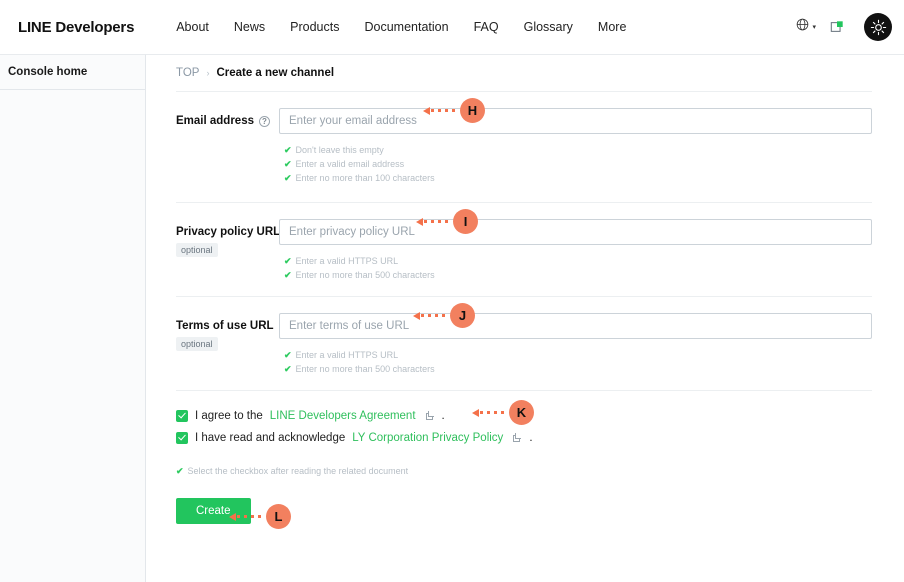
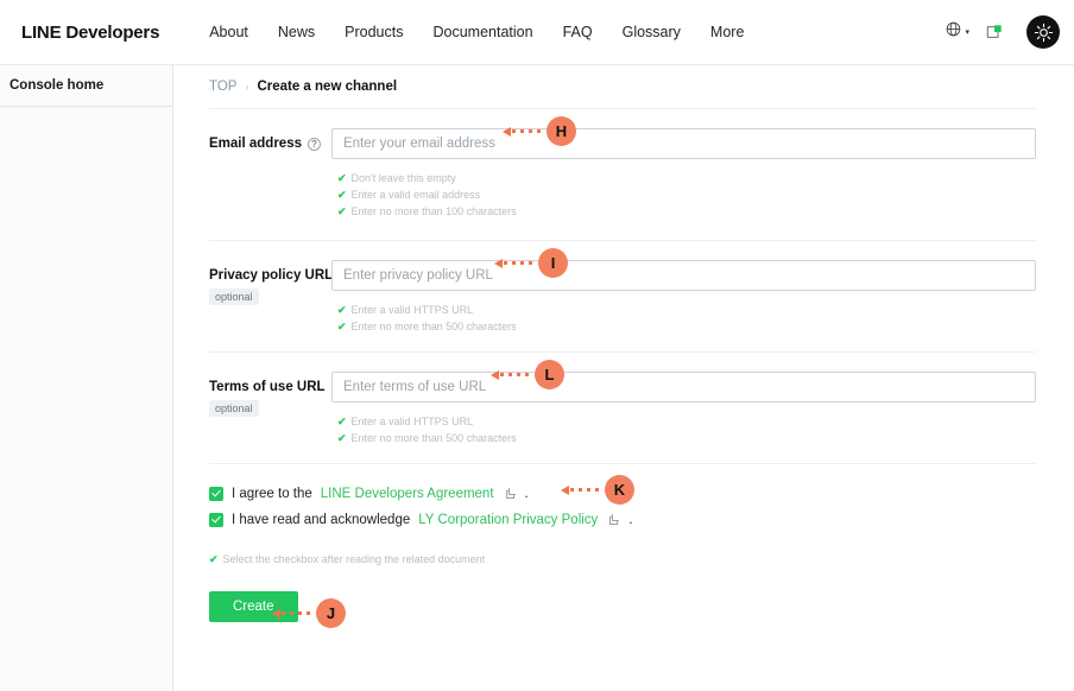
  LINE Developers
  About
  News
  Products
  Documentation
  FAQ
  Glossary
  More
  Console home
  TOP
  ›
  Create a new channel
  Email address
  ?
  Enter your email address
  ✔
  Don't leave this empty
  ✔
  Enter a valid email address
  ✔
  Enter no more than 100 characters
  H
  Privacy policy URL
  optional
  Enter privacy policy URL
  ✔
  Enter a valid HTTPS URL
  ✔
  Enter no more than 500 characters
  I
  Terms of use URL
  optional
  Enter terms of use URL
  ✔
  Enter a valid HTTPS URL
  ✔
  Enter no more than 500 characters
- J
+ L
  I agree to the
  LINE Developers Agreement
  .
  I have read and acknowledge
  LY Corporation Privacy Policy
  .
  ✔
  Select the checkbox after reading the related document
  K
  Create
- L
+ J
